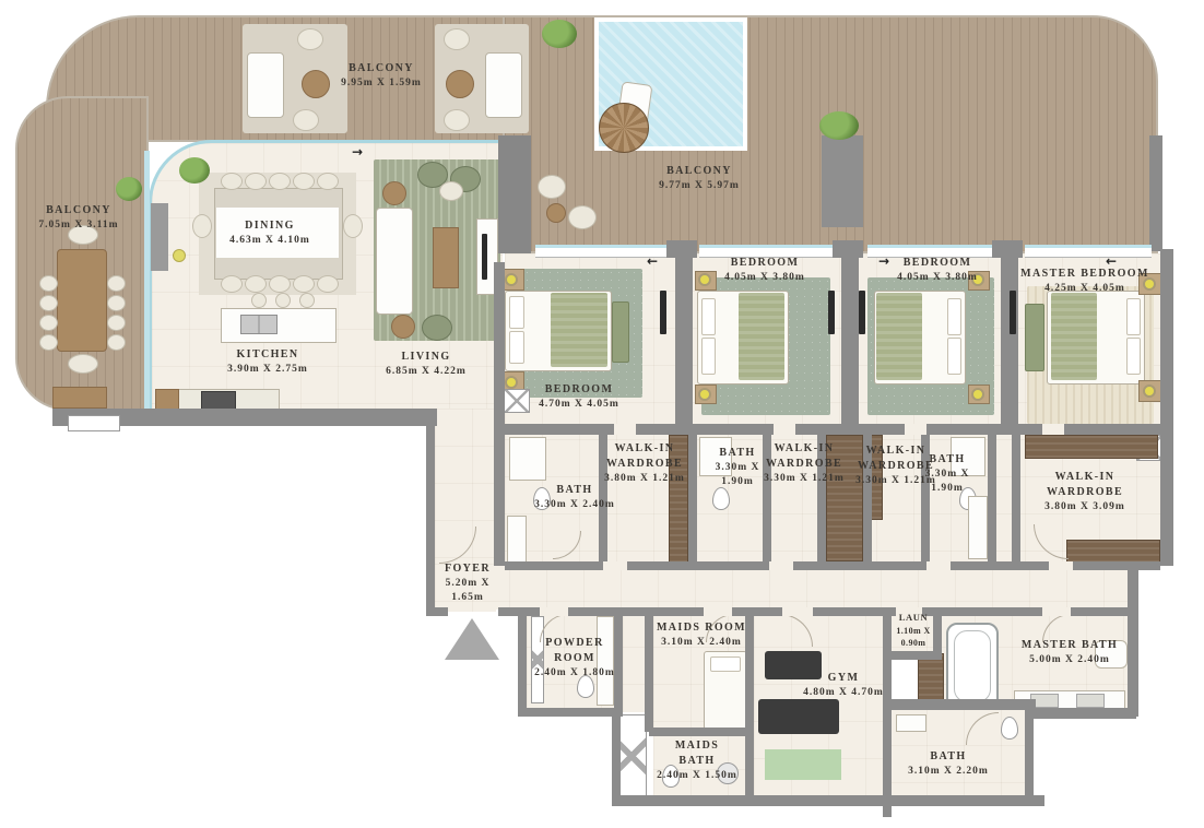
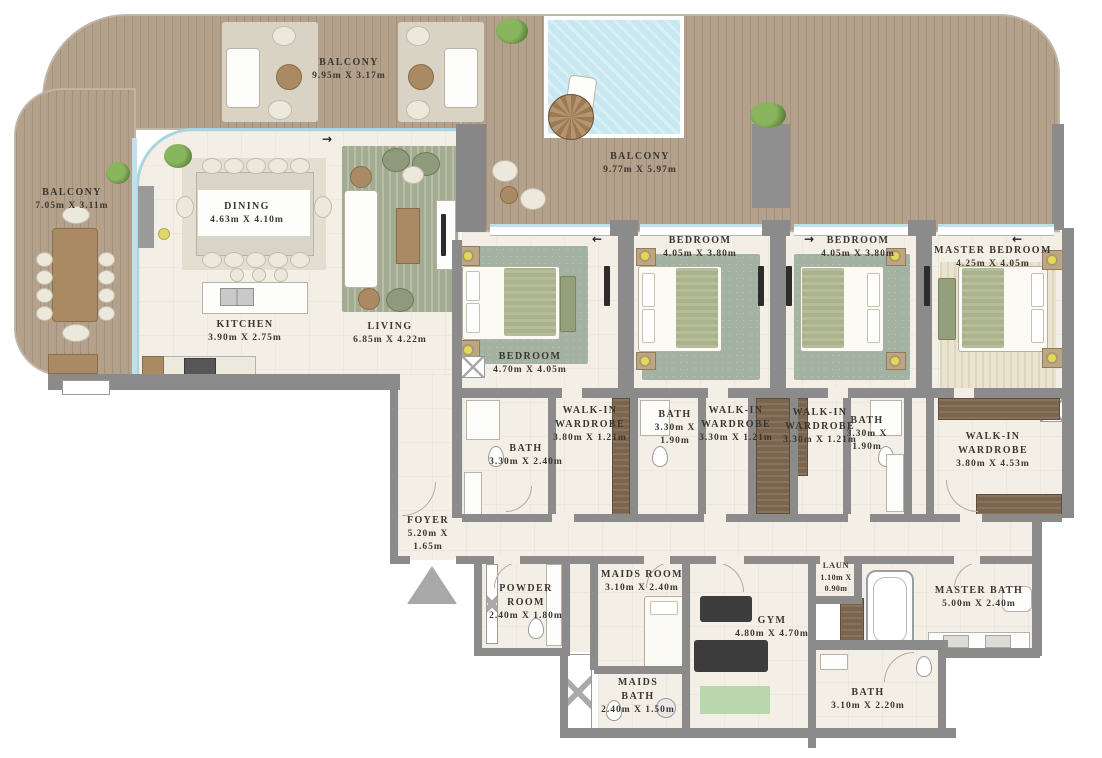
  →
  ←
  →
  ←
  BALCONY
- 9.95m X 1.59m
+ 9.95m X 3.17m
  BALCONY
  7.05m X 3.11m
  DINING
  4.63m X 4.10m
  KITCHEN
  3.90m X 2.75m
  LIVING
  6.85m X 4.22m
  BALCONY
  9.77m X 5.97m
  BEDROOM
  4.70m X 4.05m
  BEDROOM
  4.05m X 3.80m
  BEDROOM
  4.05m X 3.80m
  MASTER BEDROOM
  4.25m X 4.05m
  BATH
  3.30m X 2.40m
  WALK-IN WARDROBE
  3.80m X 1.21m
  BATH
  3.30m X 1.90m
  WALK-IN WARDROBE
  3.30m X 1.21m
  WALK-IN WARDROBE
  3.30m X 1.21m
  BATH
  3.30m X 1.90m
  WALK-IN WARDROBE
- 3.80m X 3.09m
+ 3.80m X 4.53m
  FOYER
  5.20m X 1.65m
  POWDER ROOM
  2.40m X 1.80m
  MAIDS ROOM
  3.10m X 2.40m
  MAIDS BATH
  2.40m X 1.50m
  GYM
  4.80m X 4.70m
  LAUN
  1.10m X 0.90m
  MASTER BATH
  5.00m X 2.40m
  BATH
  3.10m X 2.20m
